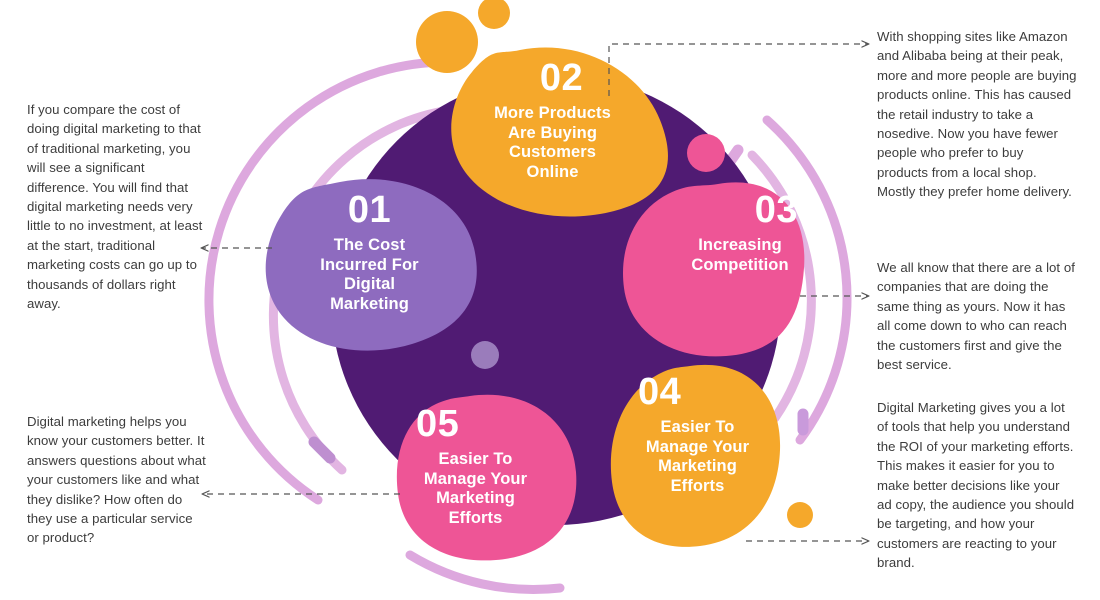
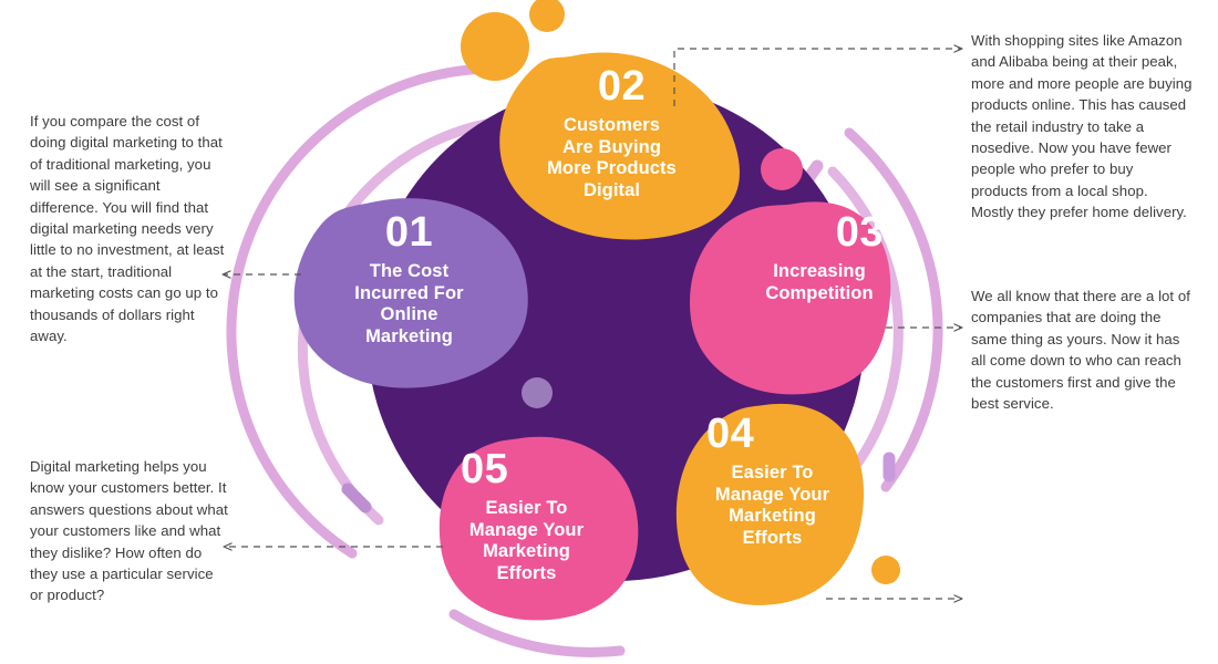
  01
  The Cost
  Incurred For
- Digital
+ Online
  Marketing
  02
- More Products
+ Customers
  Are Buying
- Customers
+ More Products
- Online
+ Digital
  03
  Increasing
  Competition
  04
  Easier To
  Manage Your
  Marketing
  Efforts
  05
  Easier To
  Manage Your
  Marketing
  Efforts
  If you compare the cost of doing digital marketing to that of traditional marketing, you will see a significant difference. You will find that digital marketing needs very little to no investment, at least at the start, traditional marketing costs can go up to thousands of dollars right away.
  With shopping sites like Amazon and Alibaba being at their peak, more and more people are buying products online. This has caused the retail industry to take a nosedive. Now you have fewer people who prefer to buy products from a local shop. Mostly they prefer home delivery.
  We all know that there are a lot of companies that are doing the same thing as yours. Now it has all come down to who can reach the customers first and give the best service.
- Digital Marketing gives you a lot of tools that help you understand the ROI of your marketing efforts. This makes it easier for you to make better decisions like your ad copy, the audience you should be targeting, and how your customers are reacting to your brand.
  Digital marketing helps you know your customers better. It answers questions about what your customers like and what they dislike? How often do they use a particular service or product?
